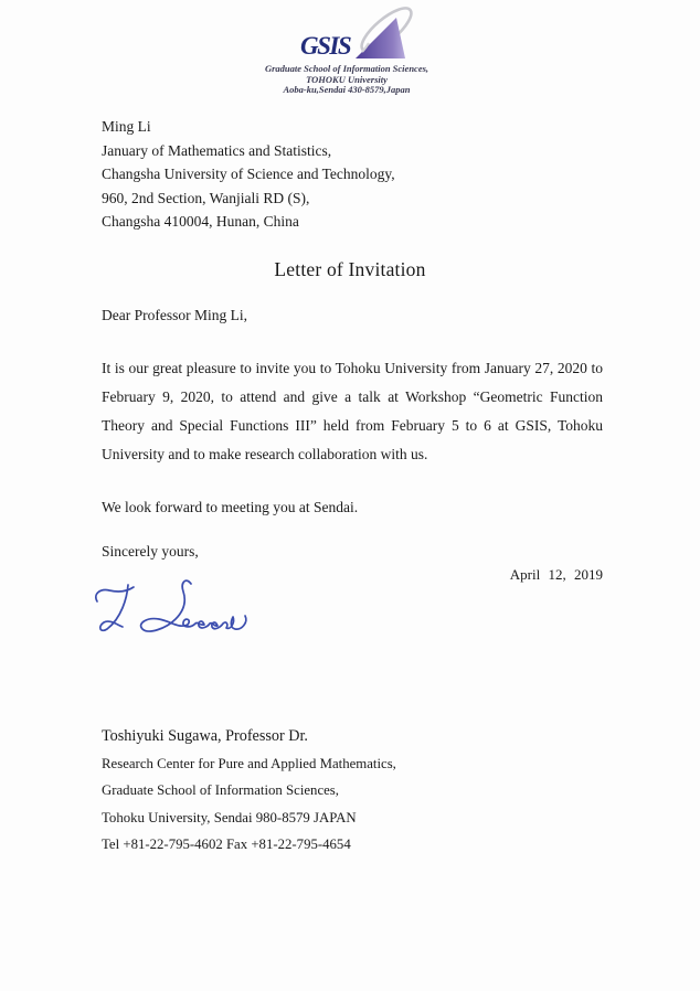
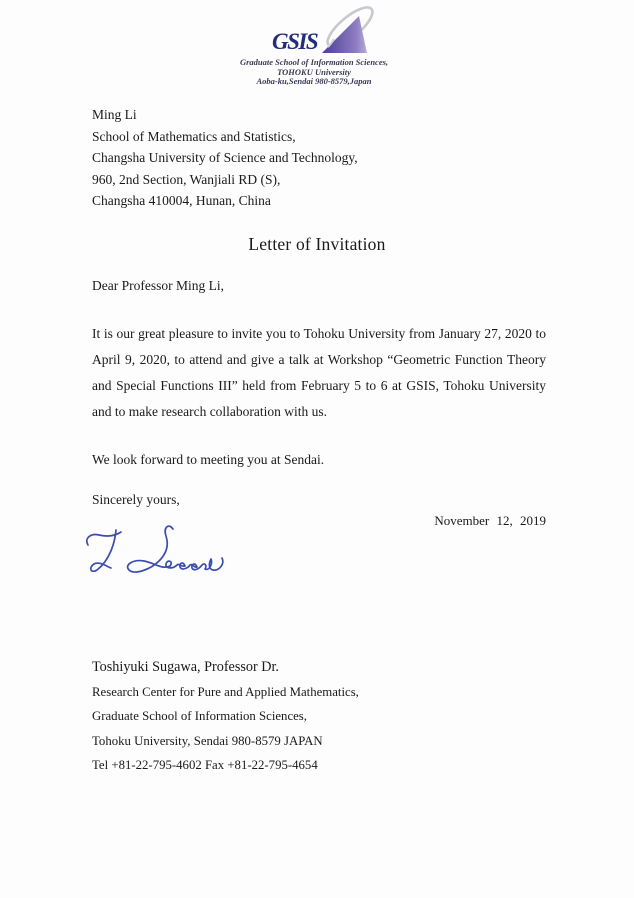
  GSIS
  Graduate School of Information Sciences,
  TOHOKU University
- Aoba-ku,Sendai 430-8579,Japan
+ Aoba-ku,Sendai 980-8579,Japan
  Ming Li
- January of Mathematics and Statistics,
+ School of Mathematics and Statistics,
  Changsha University of Science and Technology,
  960, 2nd Section, Wanjiali RD (S),
  Changsha 410004, Hunan, China
  Letter of Invitation
  Dear Professor Ming Li,
- It is our great pleasure to invite you to Tohoku University from January 27, 2020 to February 9, 2020, to attend and give a talk at Workshop “Geometric Function Theory and Special Functions III” held from February 5 to 6 at GSIS, Tohoku University and to make research collaboration with us.
+ It is our great pleasure to invite you to Tohoku University from January 27, 2020 to April 9, 2020, to attend and give a talk at Workshop “Geometric Function Theory and Special Functions III” held from February 5 to 6 at GSIS, Tohoku University and to make research collaboration with us.
  We look forward to meeting you at Sendai.
  Sincerely yours,
- April 12, 2019
+ November 12, 2019
  Toshiyuki Sugawa, Professor Dr.
  Research Center for Pure and Applied Mathematics,
  Graduate School of Information Sciences,
  Tohoku University, Sendai 980-8579 JAPAN
  Tel +81-22-795-4602 Fax +81-22-795-4654
